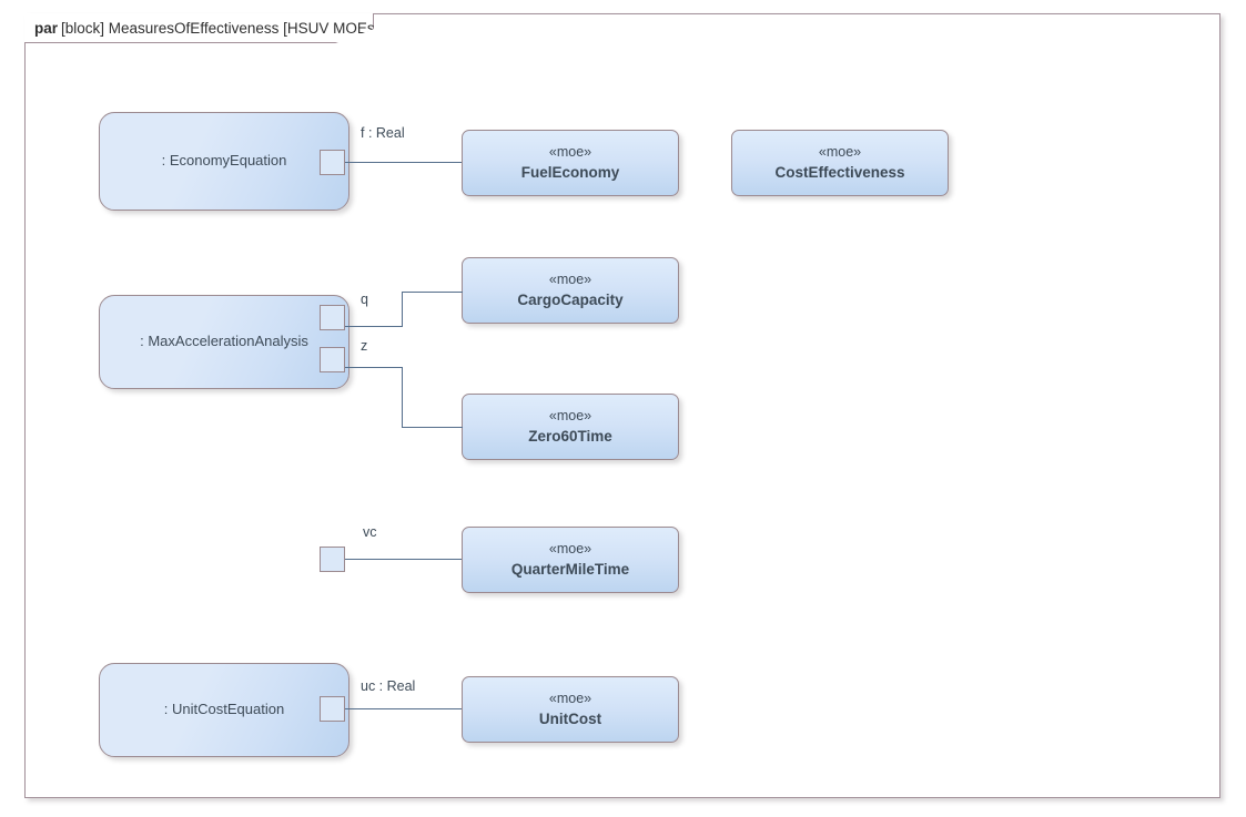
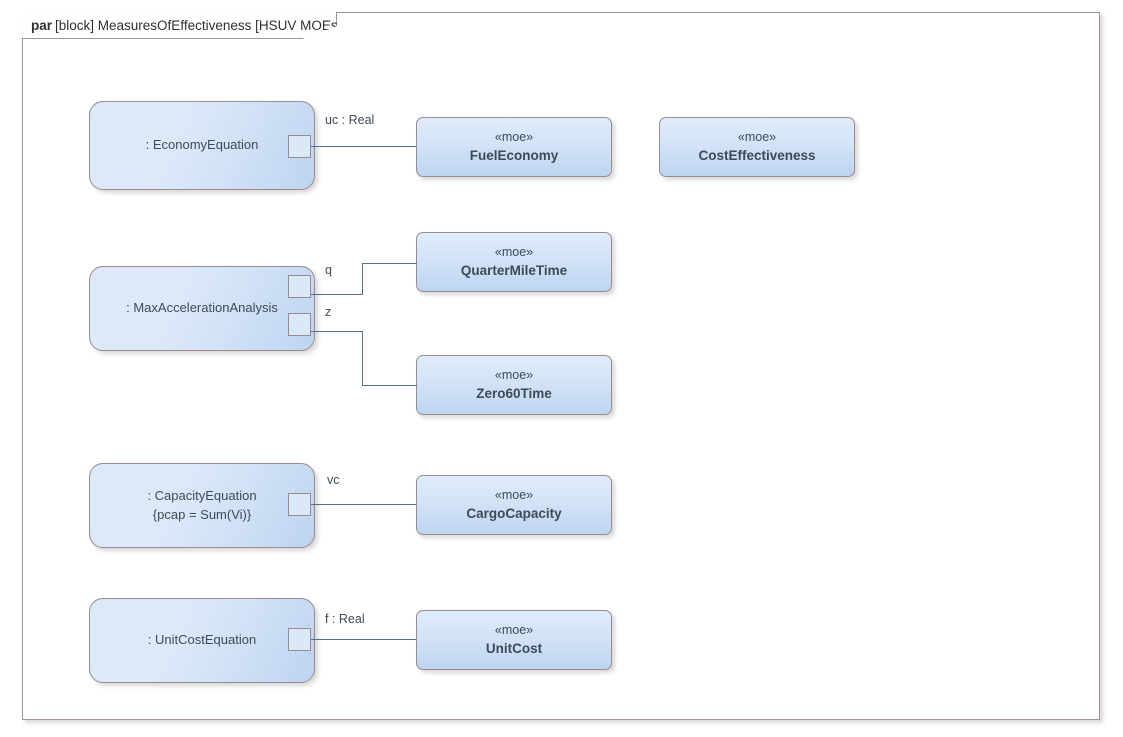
  par
  [block] MeasuresOfEffectiveness [HSUV MOEs
  : EconomyEquation
- f : Real
+ uc : Real
  «moe»
  FuelEconomy
  «moe»
  CostEffectiveness
  : MaxAccelerationAnalysis
  q
  z
  «moe»
- CargoCapacity
+ QuarterMileTime
  «moe»
  Zero60Time
+ : CapacityEquation
+ {pcap = Sum(Vi)}
  vc
  «moe»
- QuarterMileTime
+ CargoCapacity
  : UnitCostEquation
- uc : Real
+ f : Real
  «moe»
  UnitCost
